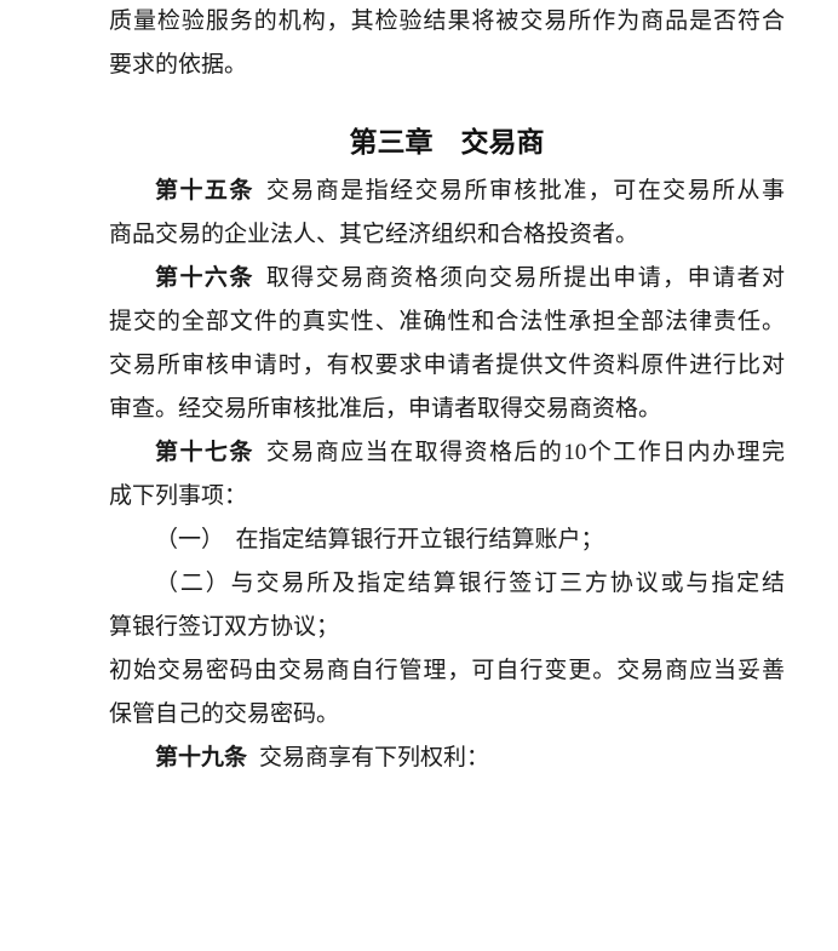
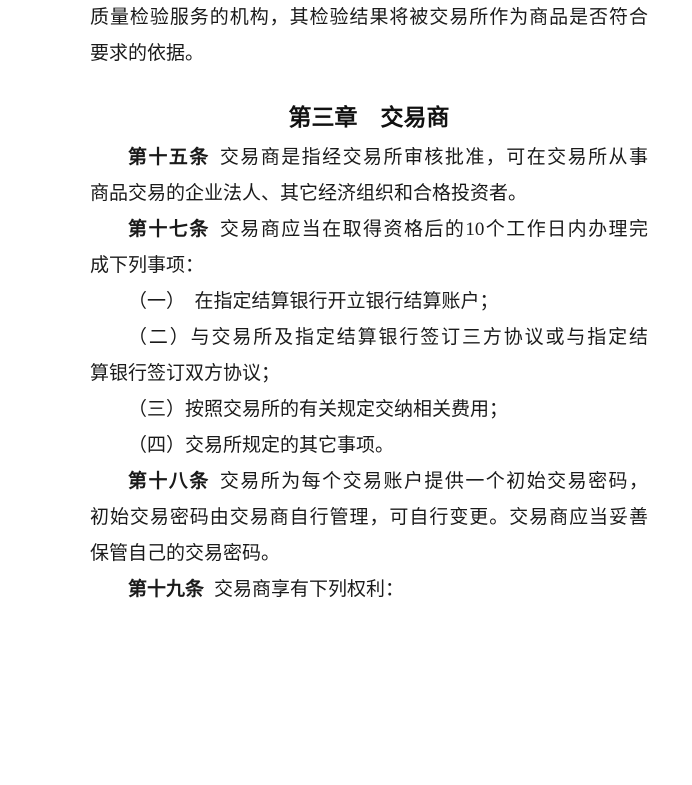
  质量检验服务的机构，其检验结果将被交易所作为商品是否符合
  要求的依据。
  第三章 交易商
  第十五条 交易商是指经交易所审核批准，可在交易所从事
  商品交易的企业法人、其它经济组织和合格投资者。
- 第十六条 取得交易商资格须向交易所提出申请，申请者对
- 提交的全部文件的真实性、准确性和合法性承担全部法律责任。
- 交易所审核申请时，有权要求申请者提供文件资料原件进行比对
- 审查。经交易所审核批准后，申请者取得交易商资格。
  第十七条 交易商应当在取得资格后的10个工作日内办理完
  成下列事项：
  （一） 在指定结算银行开立银行结算账户；
  （二）与交易所及指定结算银行签订三方协议或与指定结
  算银行签订双方协议；
+ （三）按照交易所的有关规定交纳相关费用；
+ （四）交易所规定的其它事项。
+ 第十八条 交易所为每个交易账户提供一个初始交易密码，
  初始交易密码由交易商自行管理，可自行变更。交易商应当妥善
  保管自己的交易密码。
  第十九条 交易商享有下列权利：
